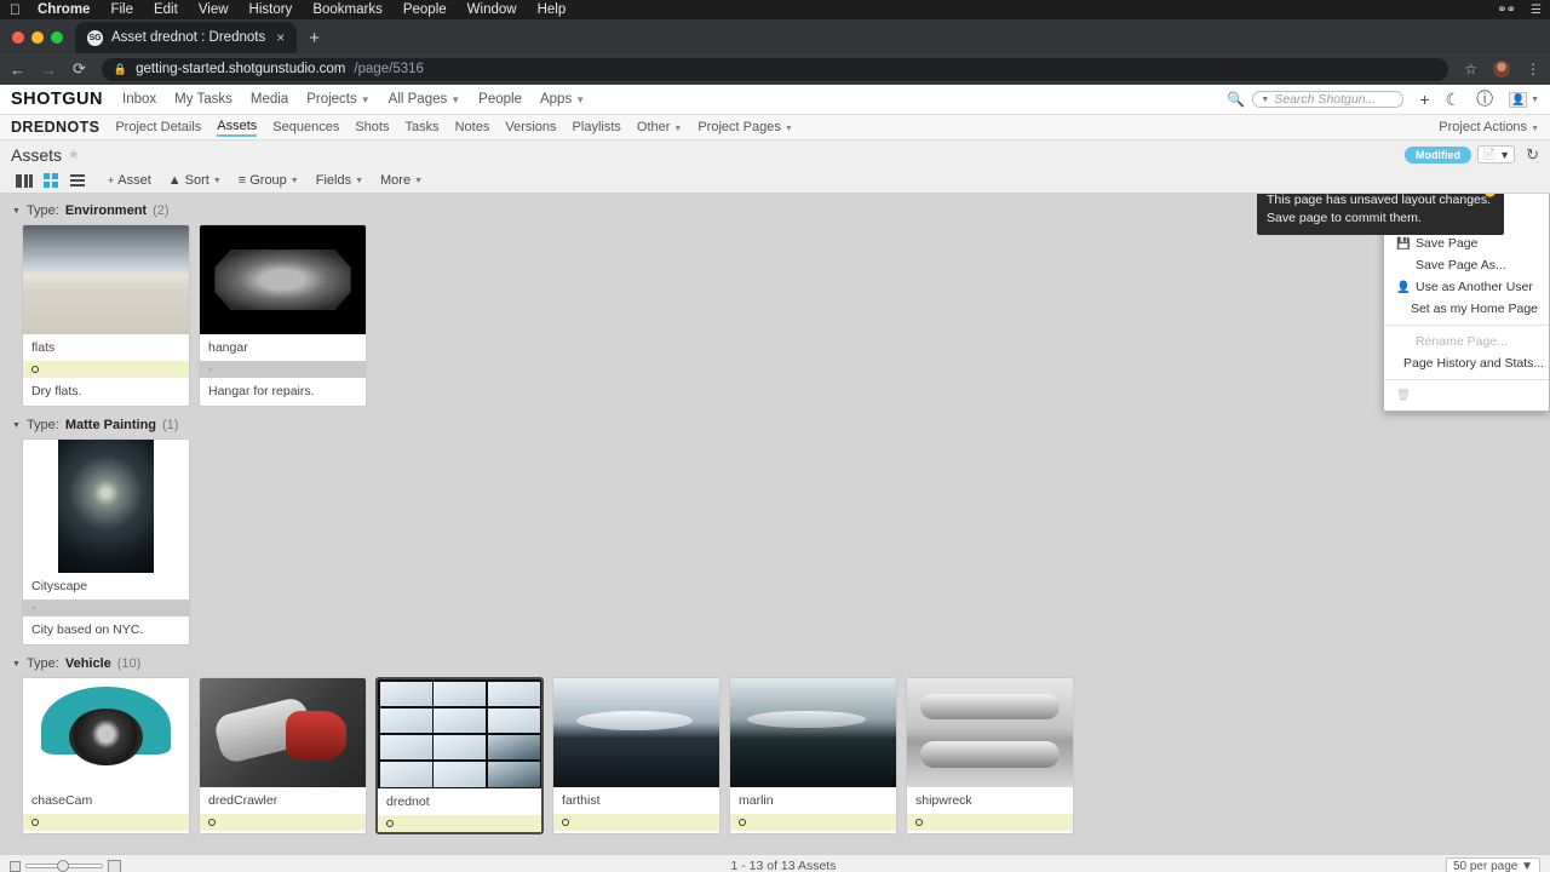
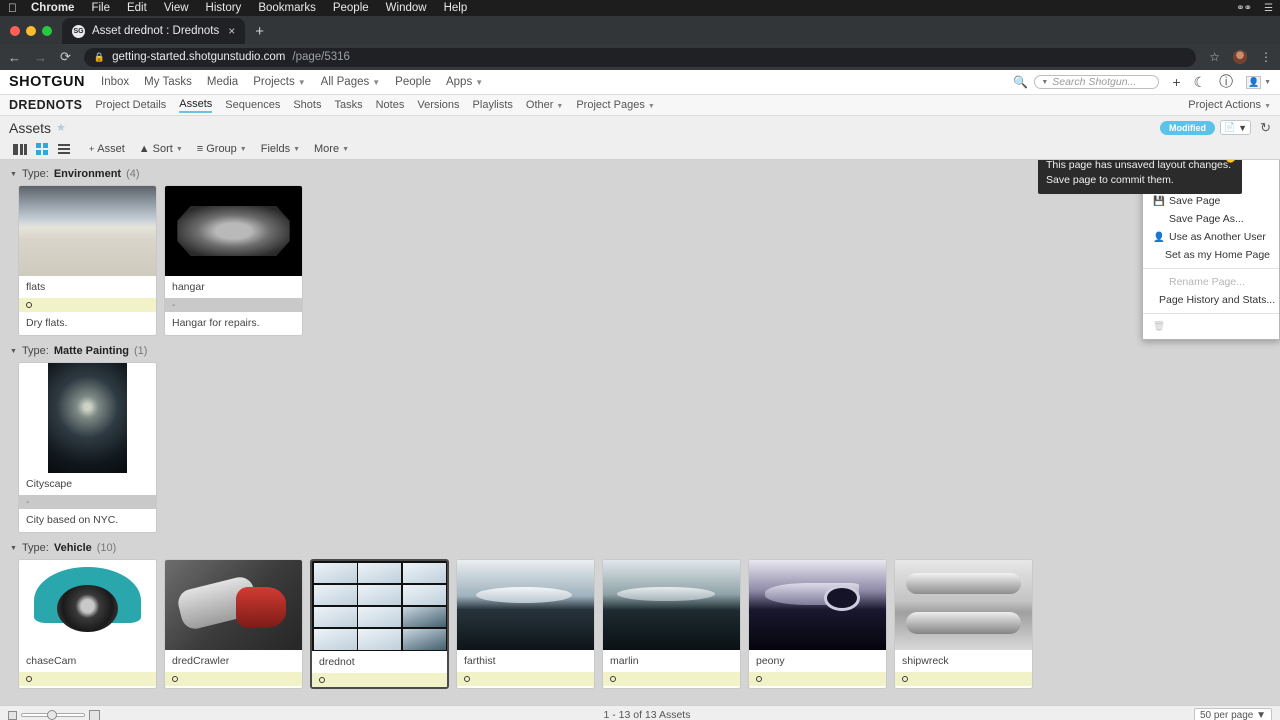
  
  Chrome
  File
  Edit
  View
  History
  Bookmarks
  People
  Window
  Help
  ⚭⚭
  ☰
  Asset drednot : Drednots
  ×
  +
  ←
  →
  ⟳
  🔒
  getting-started.shotgunstudio.com
  /page/5316
  ☆
  ⋮
  SHOTGUN
  Inbox
  My Tasks
  Media
  Projects ▼
  All Pages ▼
  People
  Apps ▼
  🔍
  Search Shotgun...
  +
  ☾
  ⓘ
  👤
  DREDNOTS
  Project Details
  Assets
  Sequences
  Shots
  Tasks
  Notes
  Versions
  Playlists
  Other
  Project Pages
  Project Actions
  Assets
  ★
  Modified
  📄
  ▼
  ↻
  +
  Asset
  ▲
  Sort
  ≡
  Group
  Fields
  More
  Type:
  Environment
- (2)
+ (4)
  flats
  Dry flats.
  hangar
  -
  Hangar for repairs.
  Type:
  Matte Painting
  (1)
  Cityscape
  -
  City based on NYC.
  Type:
  Vehicle
  (10)
  chaseCam
  dredCrawler
  drednot
  farthist
  marlin
+ peony
  shipwreck
  💾
  Save Page
  Save Page As...
  👤
  Use as Another User
  Set as my Home Page
  Rename Page...
  Page History and Stats...
  🗑
  This page has unsaved layout changes. Save page to commit them.
  1 - 13 of 13 Assets
  50 per page ▼
